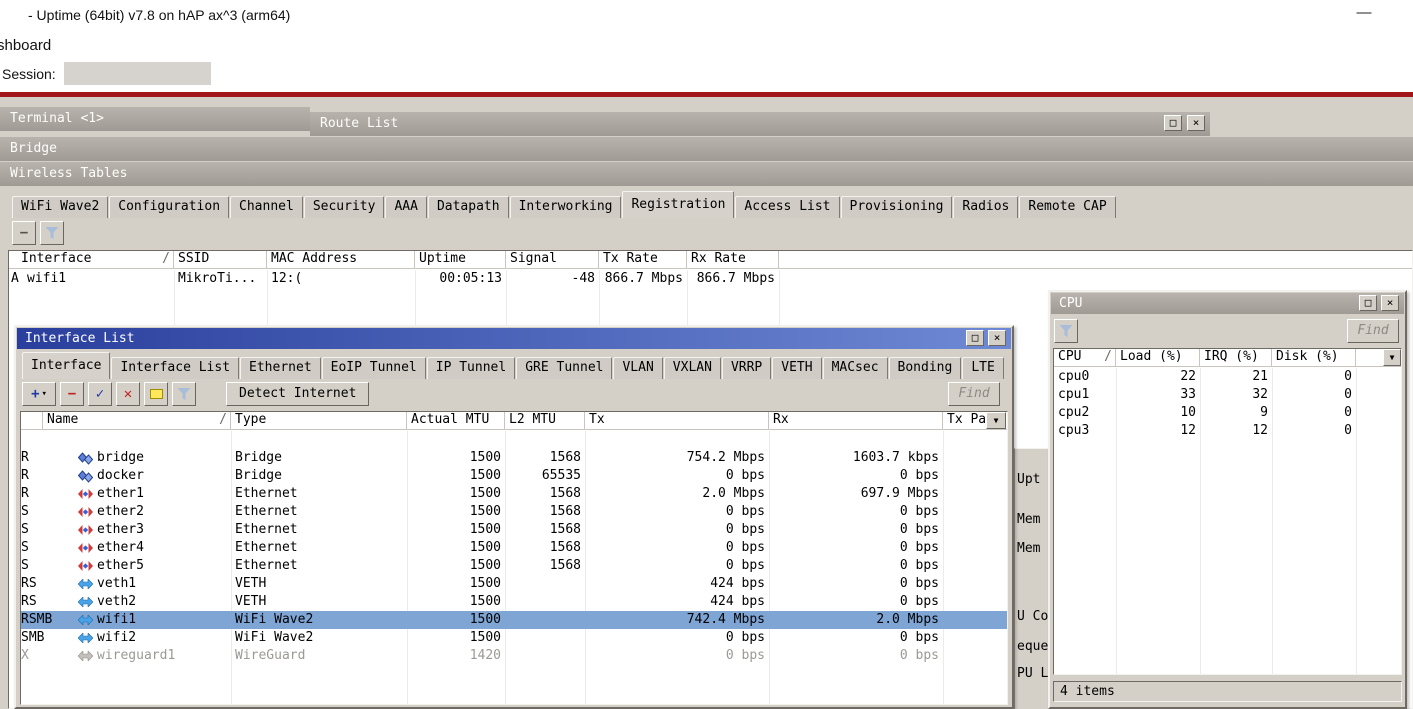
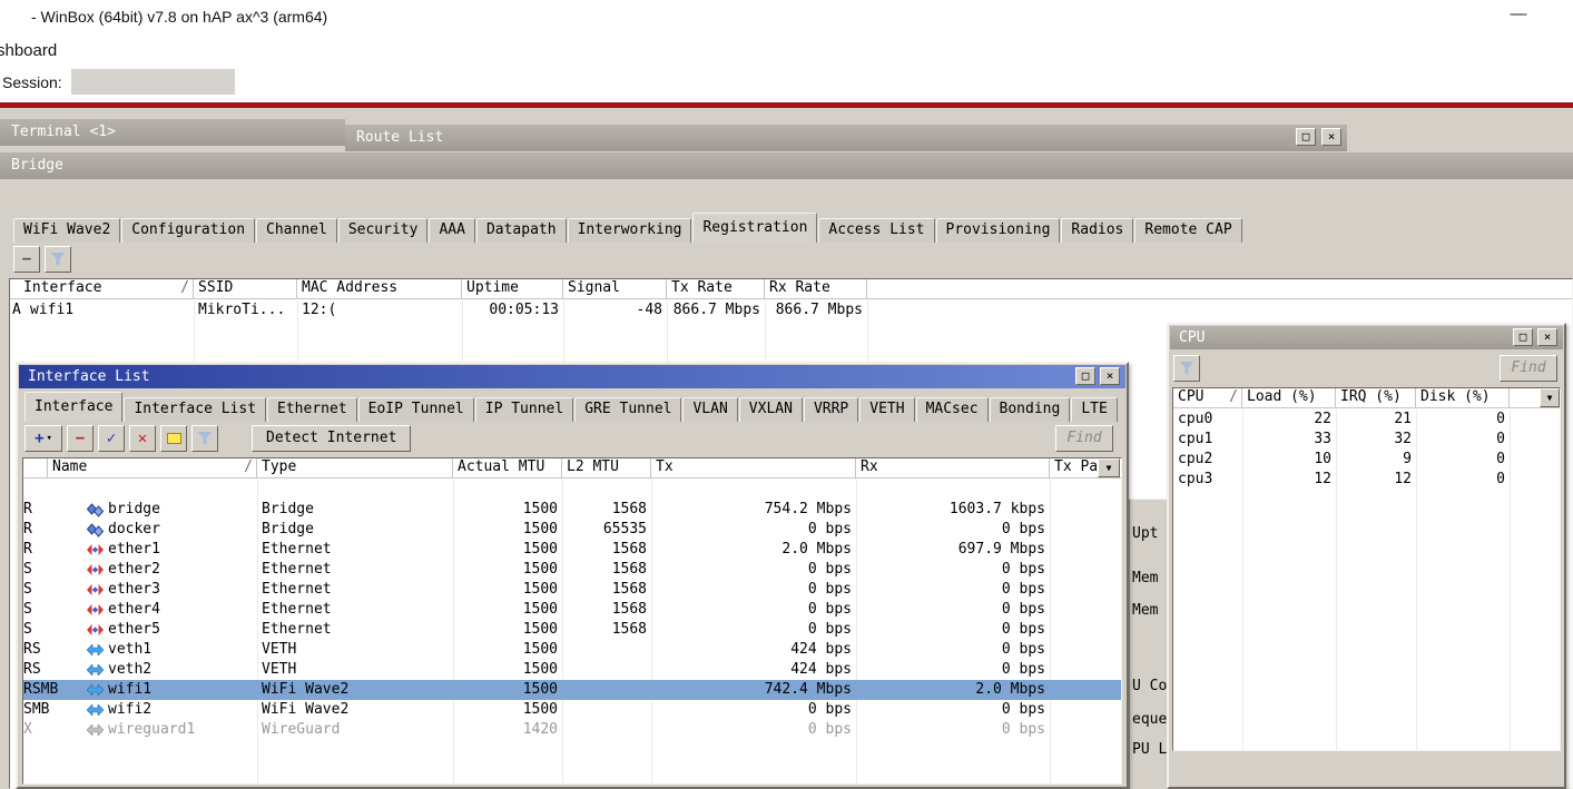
- - Uptime (64bit) v7.8 on hAP ax^3 (arm64)
+ - WinBox (64bit) v7.8 on hAP ax^3 (arm64)
  —
  shboard
  Session:
  Terminal <1>
  Route List
  □
  ×
  Bridge
- Wireless Tables
  WiFi Wave2
  Configuration
  Channel
  Security
  AAA
  Datapath
  Interworking
  Registration
  Access List
  Provisioning
  Radios
  Remote CAP
  −
  Interface
  /
  SSID
  MAC Address
  Uptime
  Signal
  Tx Rate
  Rx Rate
  A
  wifi1
  MikroTi...
  12:(
  00:05:13
  -48
  866.7 Mbps
  866.7 Mbps
  Upt
  Mem
  Mem
  U Co
  eque
  PU L
  CPU
  □
  ×
  Find
  CPU
  /
  Load (%)
  IRQ (%)
  Disk (%)
  ▼
  cpu0
  22
  21
  0
  cpu1
  33
  32
  0
  cpu2
  10
  9
  0
  cpu3
  12
  12
  0
- 4 items
  Interface List
  □
  ×
  Interface
  Interface List
  Ethernet
  EoIP Tunnel
  IP Tunnel
  GRE Tunnel
  VLAN
  VXLAN
  VRRP
  VETH
  MACsec
  Bonding
  LTE
  +
  ▾
  −
  ✓
  ✕
  Detect Internet
  Find
  Name
  /
  Type
  Actual MTU
  L2 MTU
  Tx
  Rx
  Tx Pa
  ▼
  R
  bridge
  Bridge
  1500
  1568
  754.2 Mbps
  1603.7 kbps
  R
  docker
  Bridge
  1500
  65535
  0 bps
  0 bps
  R
  ether1
  Ethernet
  1500
  1568
  2.0 Mbps
  697.9 Mbps
  S
  ether2
  Ethernet
  1500
  1568
  0 bps
  0 bps
  S
  ether3
  Ethernet
  1500
  1568
  0 bps
  0 bps
  S
  ether4
  Ethernet
  1500
  1568
  0 bps
  0 bps
  S
  ether5
  Ethernet
  1500
  1568
  0 bps
  0 bps
  RS
  veth1
  VETH
  1500
  424 bps
  0 bps
  RS
  veth2
  VETH
  1500
  424 bps
  0 bps
  RSMB
  wifi1
  WiFi Wave2
  1500
  742.4 Mbps
  2.0 Mbps
  SMB
  wifi2
  WiFi Wave2
  1500
  0 bps
  0 bps
  X
  wireguard1
  WireGuard
  1420
  0 bps
  0 bps
